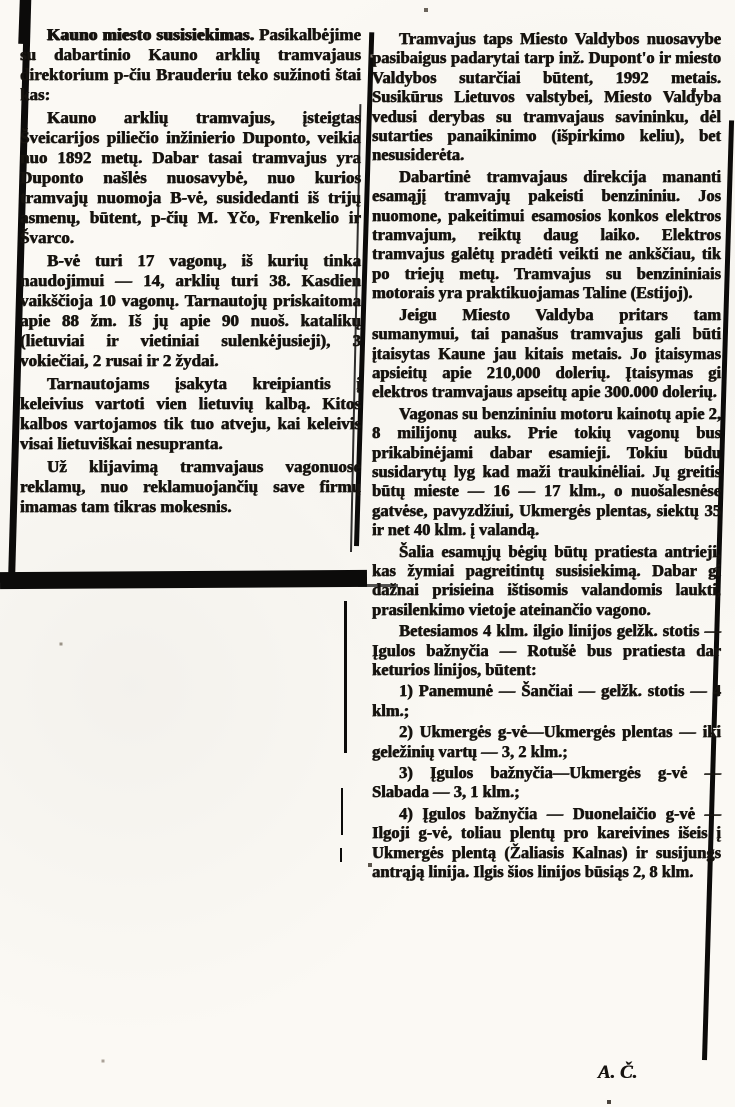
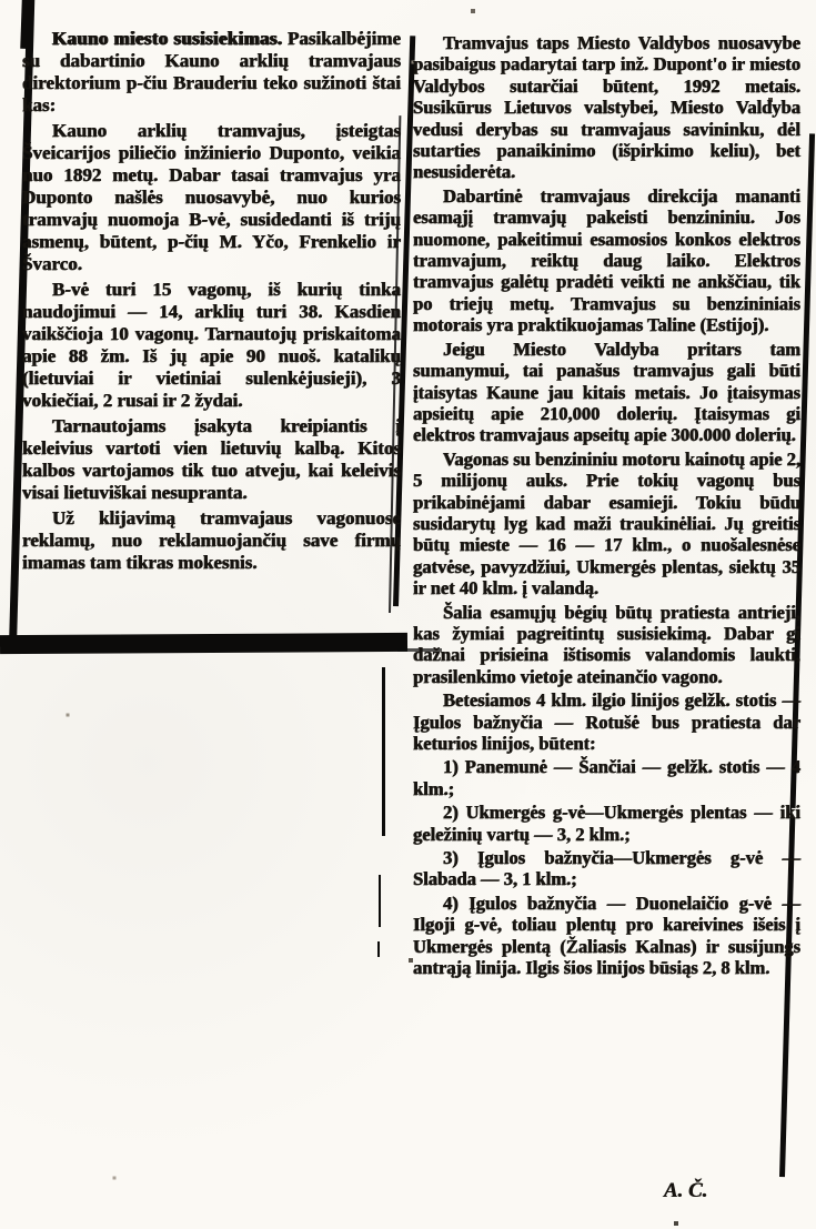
  Kauno miesto susisiekimas. Pasikalbėjime su dabartinio Kauno arklių tramvajaus direktorium p-čiu Brauderiu teko sužinoti štai kas:
  Kauno arklių tramvajus, įsteigtas Šveicarijos piliečio inžinierio Duponto, veikia nuo 1892 metų. Dabar tasai tramvajus yra Duponto našlės nuosavybė, nuo kurios tramvajų nuomoja B-vė, susidedanti iš trijų asmenų, būtent, p-čių M. Yčo, Frenkelio ir Švarco.
- B-vė turi 17 vagonų, iš kurių tinka naudojimui — 14, arklių turi 38. Kasdien vaikščioja 10 vagonų. Tarnautojų priskaitoma apie 88 žm. Iš jų apie 90 nuoš. katalikų (lietuviai ir vietiniai sulenkėjusieji), 3 vokiečiai, 2 rusai ir 2 žydai.
+ B-vė turi 15 vagonų, iš kurių tinka naudojimui — 14, arklių turi 38. Kasdien vaikščioja 10 vagonų. Tarnautojų priskaitoma apie 88 žm. Iš jų apie 90 nuoš. katalikų (lietuviai ir vietiniai sulenkėjusieji), 3 vokiečiai, 2 rusai ir 2 žydai.
  Tarnautojams įsakyta kreipiantis į keleivius vartoti vien lietuvių kalbą. Kitos kalbos vartojamos tik tuo atveju, kai keleivis visai lietuviškai nesupranta.
  Už klijavimą tramvajaus vagonuose reklamų, nuo reklamuojančių save firmų imamas tam tikras mokesnis.
  Tramvajus taps Miesto Valdybos nuosavybe pasibaigus padarytai tarp inž. Dupont'o ir miesto Valdybos sutarčiai būtent, 1992 metais. Susikūrus Lietuvos valstybei, Miesto Valdyba vedusi derybas su tramvajaus savininku, dėl sutarties panaikinimo (išpirkimo keliu), bet nesusiderėta.
  Dabartinė tramvajaus direkcija mananti esamąjį tramvajų pakeisti benzininiu. Jos nuomone, pakeitimui esamosios konkos elektros tramvajum, reiktų daug laiko. Elektros tramvajus galėtų pradėti veikti ne ankščiau, tik po triejų metų. Tramvajus su benzininiais motorais yra praktikuojamas Taline (Estijoj).
  Jeigu Miesto Valdyba pritars tam sumanymui, tai panašus tramvajus gali būti įtaisytas Kaune jau kitais metais. Jo įtaisymas apsieitų apie 210,000 dolerių. Įtaisymas gi elektros tramvajaus apseitų apie 300.000 dolerių.
- Vagonas su benzininiu motoru kainotų apie 2, 8 milijonų auks. Prie tokių vagonų bus prikabinėjami dabar esamieji. Tokiu būdu susidarytų lyg kad maži traukinėliai. Jų greitis būtų mieste — 16 — 17 klm., o nuošalesnėse gatvėse, pavyzdžiui, Ukmergės plentas, siektų 35 ir net 40 klm. į valandą.
+ Vagonas su benzininiu motoru kainotų apie 2, 5 milijonų auks. Prie tokių vagonų bus prikabinėjami dabar esamieji. Tokiu būdu susidarytų lyg kad maži traukinėliai. Jų greitis būtų mieste — 16 — 17 klm., o nuošalesnėse gatvėse, pavyzdžiui, Ukmergės plentas, siektų 35 ir net 40 klm. į valandą.
  Šalia esamųjų bėgių būtų pratiesta antrieji, kas žymiai pagreitintų susisiekimą. Dabar gi dažnai prisieina ištisomis valandomis laukti, prasilenkimo vietoje ateinančio vagono.
  Betesiamos 4 klm. ilgio linijos gelžk. stotis — Įgulos bažnyčia — Rotušė bus pratiesta dar keturios linijos, būtent:
  1) Panemunė — Šančiai — gelžk. stotis — 4 klm.;
  2) Ukmergės g-vė—Ukmergės plentas — iki geležinių vartų — 3, 2 klm.;
  3) Įgulos bažnyčia—Ukmergės g-vė — Slabada — 3, 1 klm.;
  4) Įgulos bažnyčia — Duonelaičio g-vė — Ilgoji g-vė, toliau plentų pro kareivines išeis į Ukmergės plentą (Žaliasis Kalnas) ir susijungs antrąją linija. Ilgis šios linijos būsiąs 2, 8 klm.
  A. Č.
